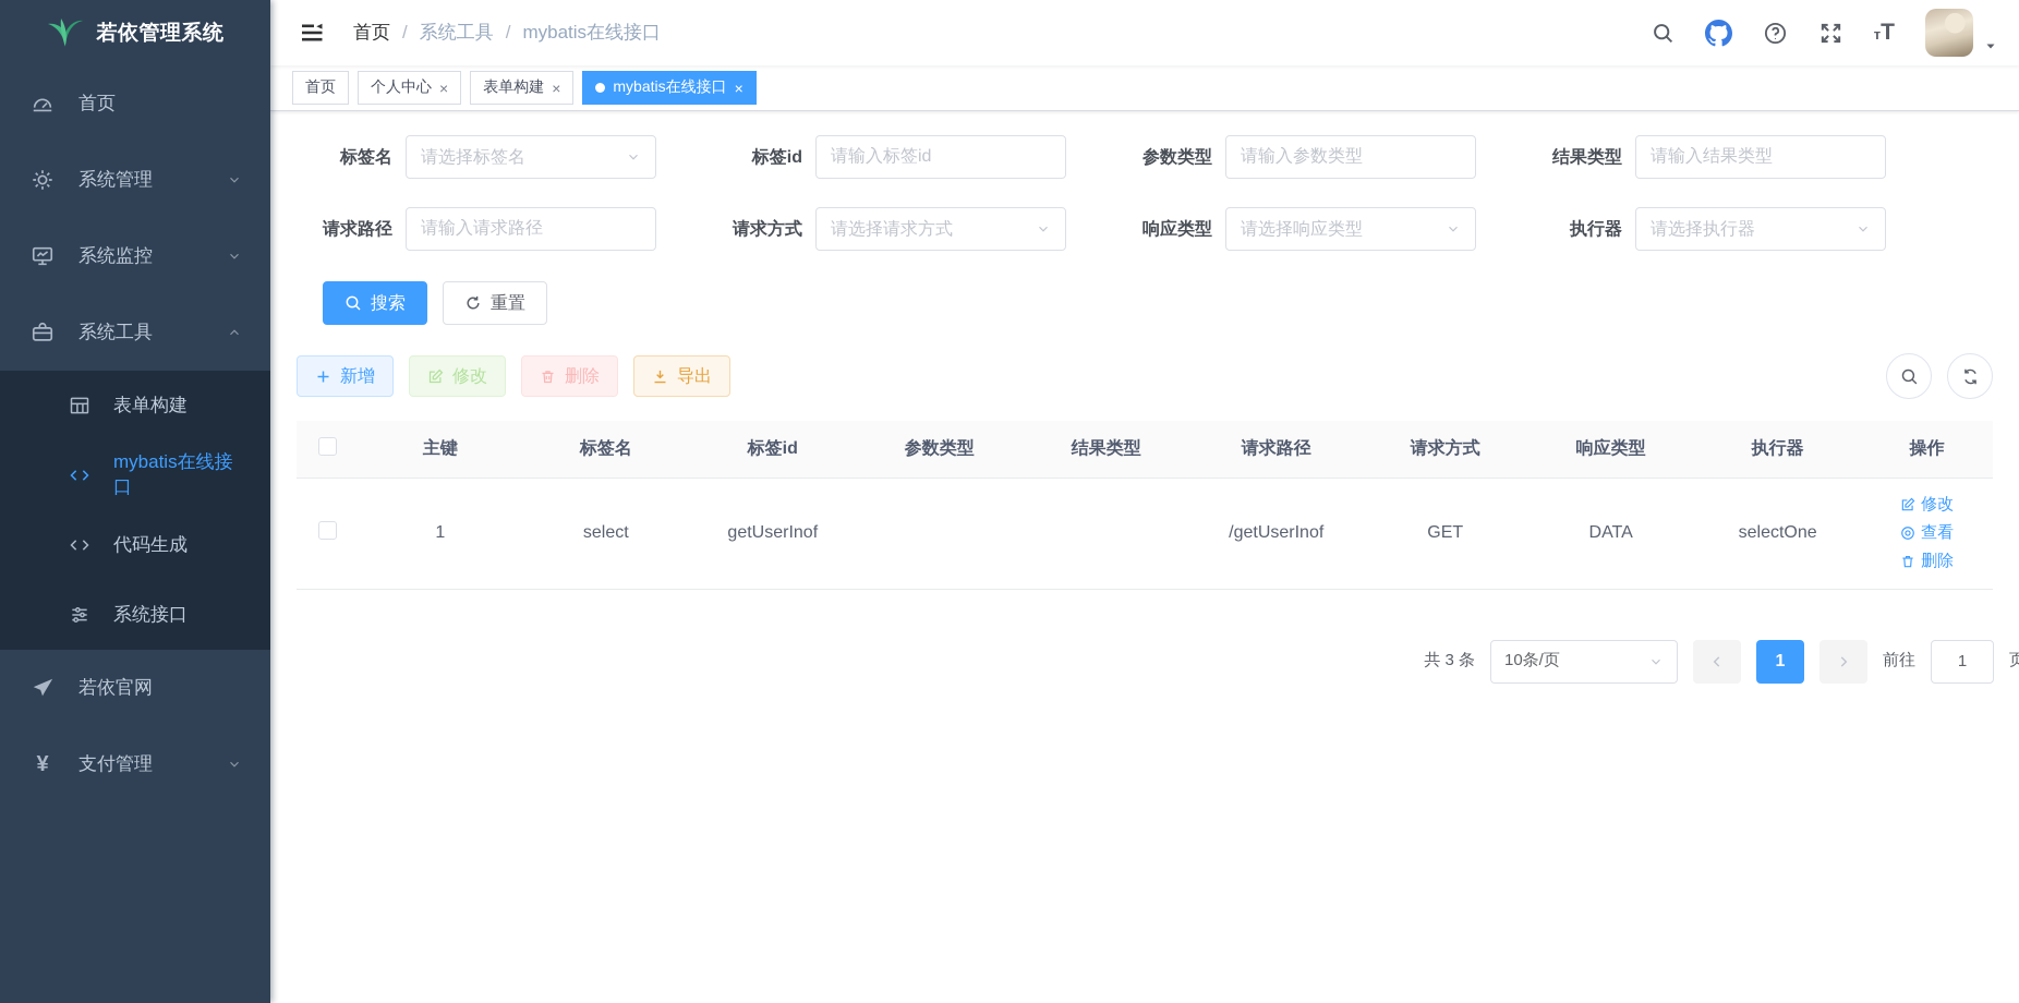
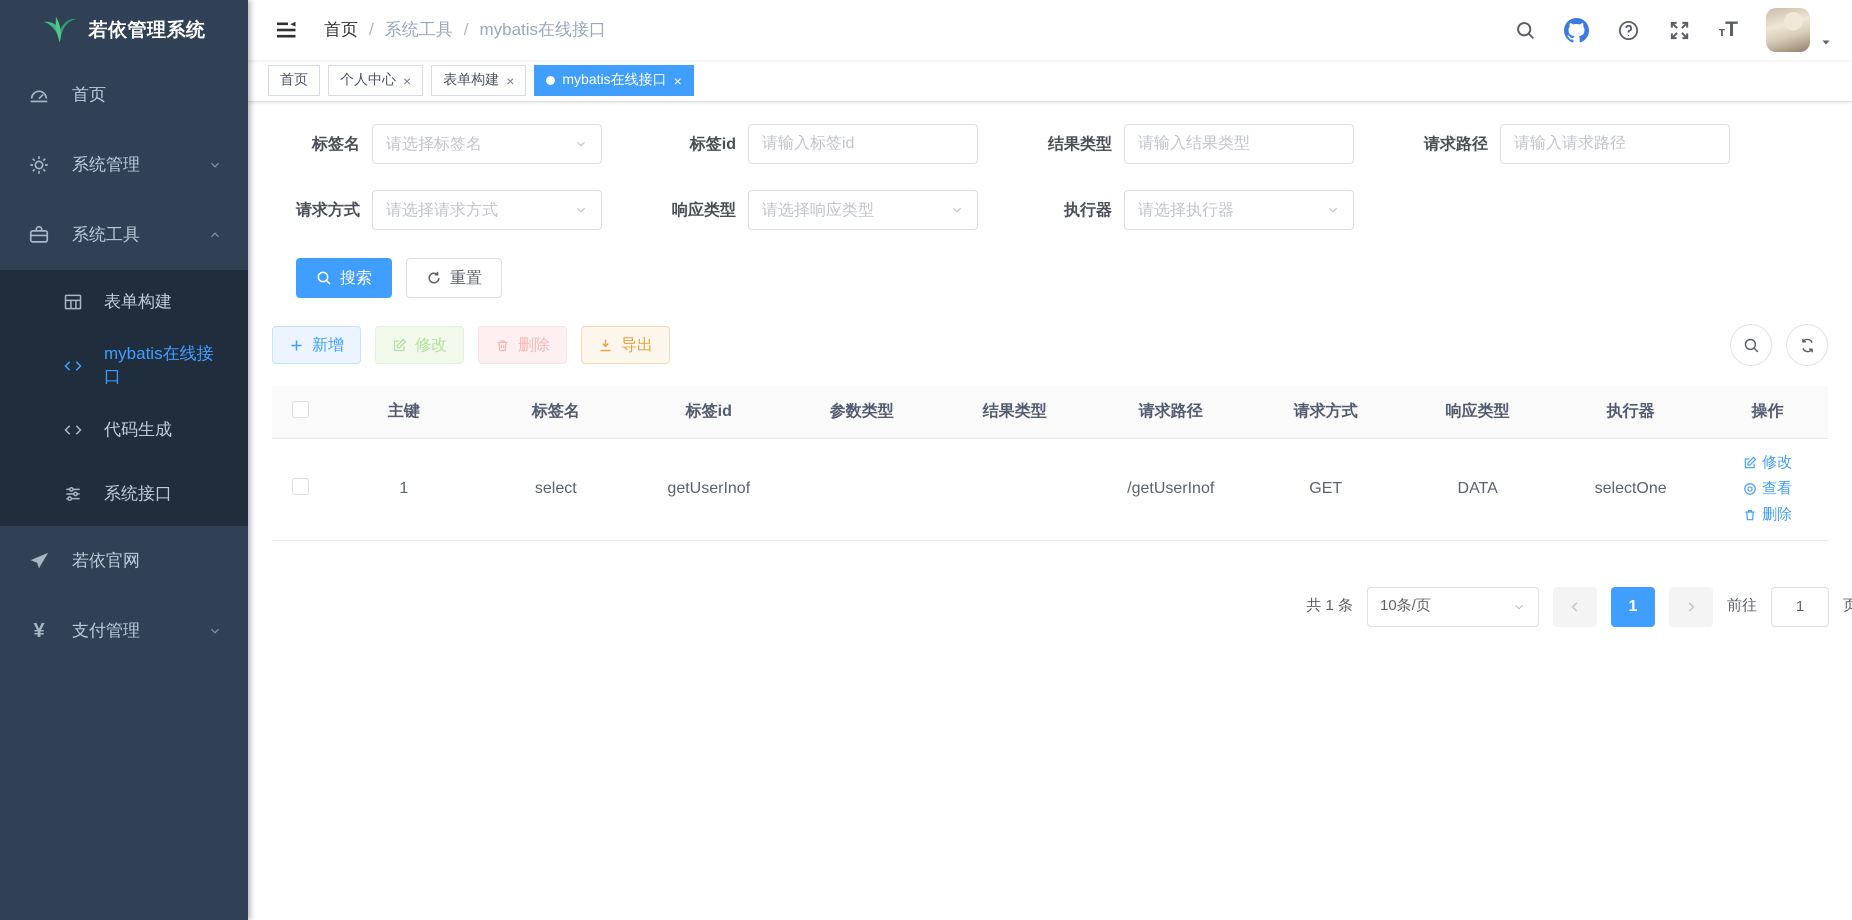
  若依管理系统
  首页
  系统管理
- 系统监控
  系统工具
  表单构建
  mybatis在线接口
  代码生成
  系统接口
  若依官网
  ¥
  支付管理
  首页
  /
  系统工具
  /
  mybatis在线接口
  т
  T
  首页
  个人中心
  ×
  表单构建
  ×
  mybatis在线接口
  ×
  标签名
  请选择标签名
  标签id
  请输入标签id
- 参数类型
- 请输入参数类型
  结果类型
  请输入结果类型
  请求路径
  请输入请求路径
  请求方式
  请选择请求方式
  响应类型
  请选择响应类型
  执行器
  请选择执行器
  搜索
  重置
  新增
  修改
  删除
  导出
  	主键	标签名	标签id	参数类型	结果类型	请求路径	请求方式	响应类型	执行器	操作
  	1	select	getUserInof			/getUserInof	GET	DATA	selectOne	修改 查看 删除
- 共 3 条
+ 共 1 条
  10条/页
  1
  前往
  1
  页
